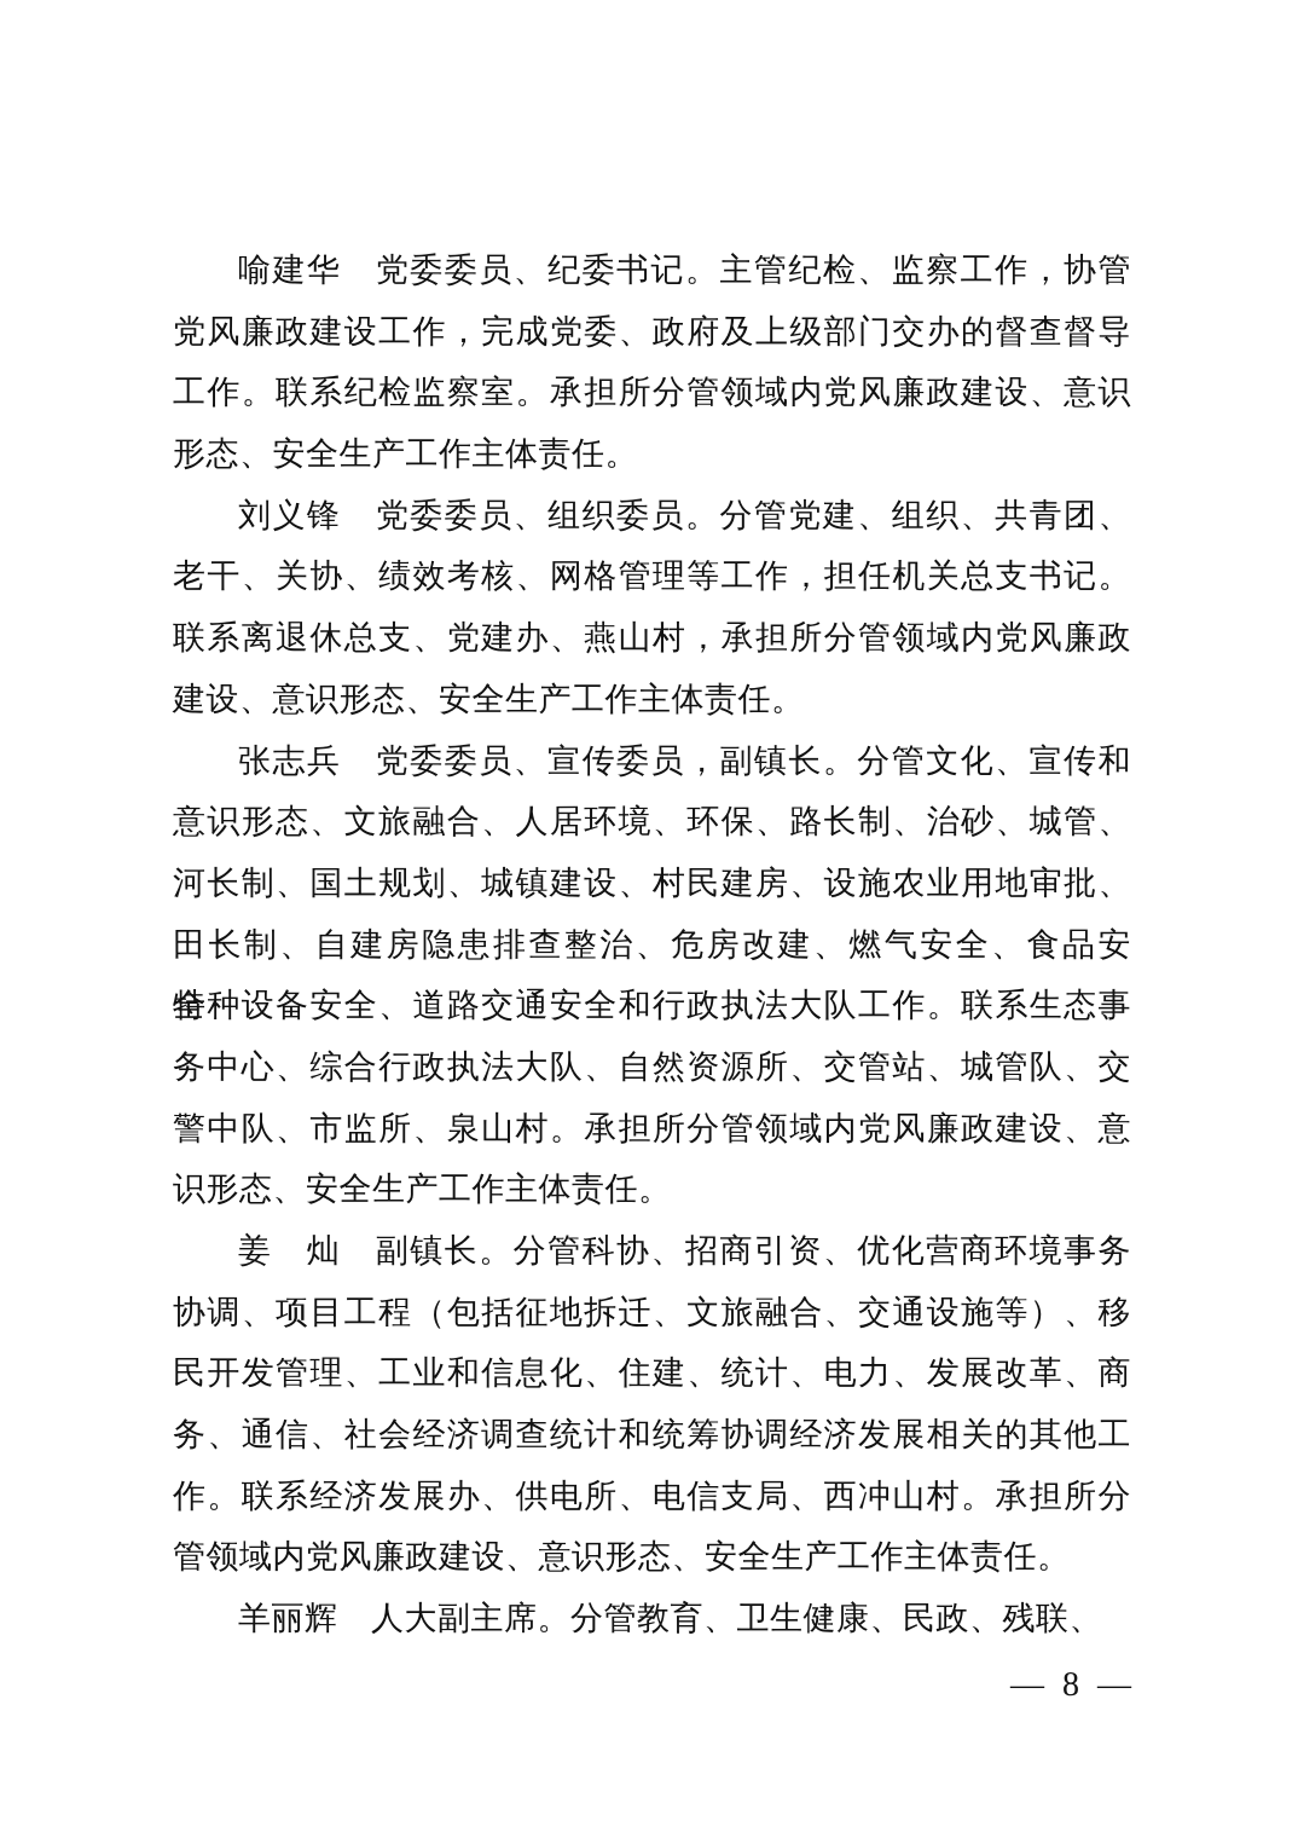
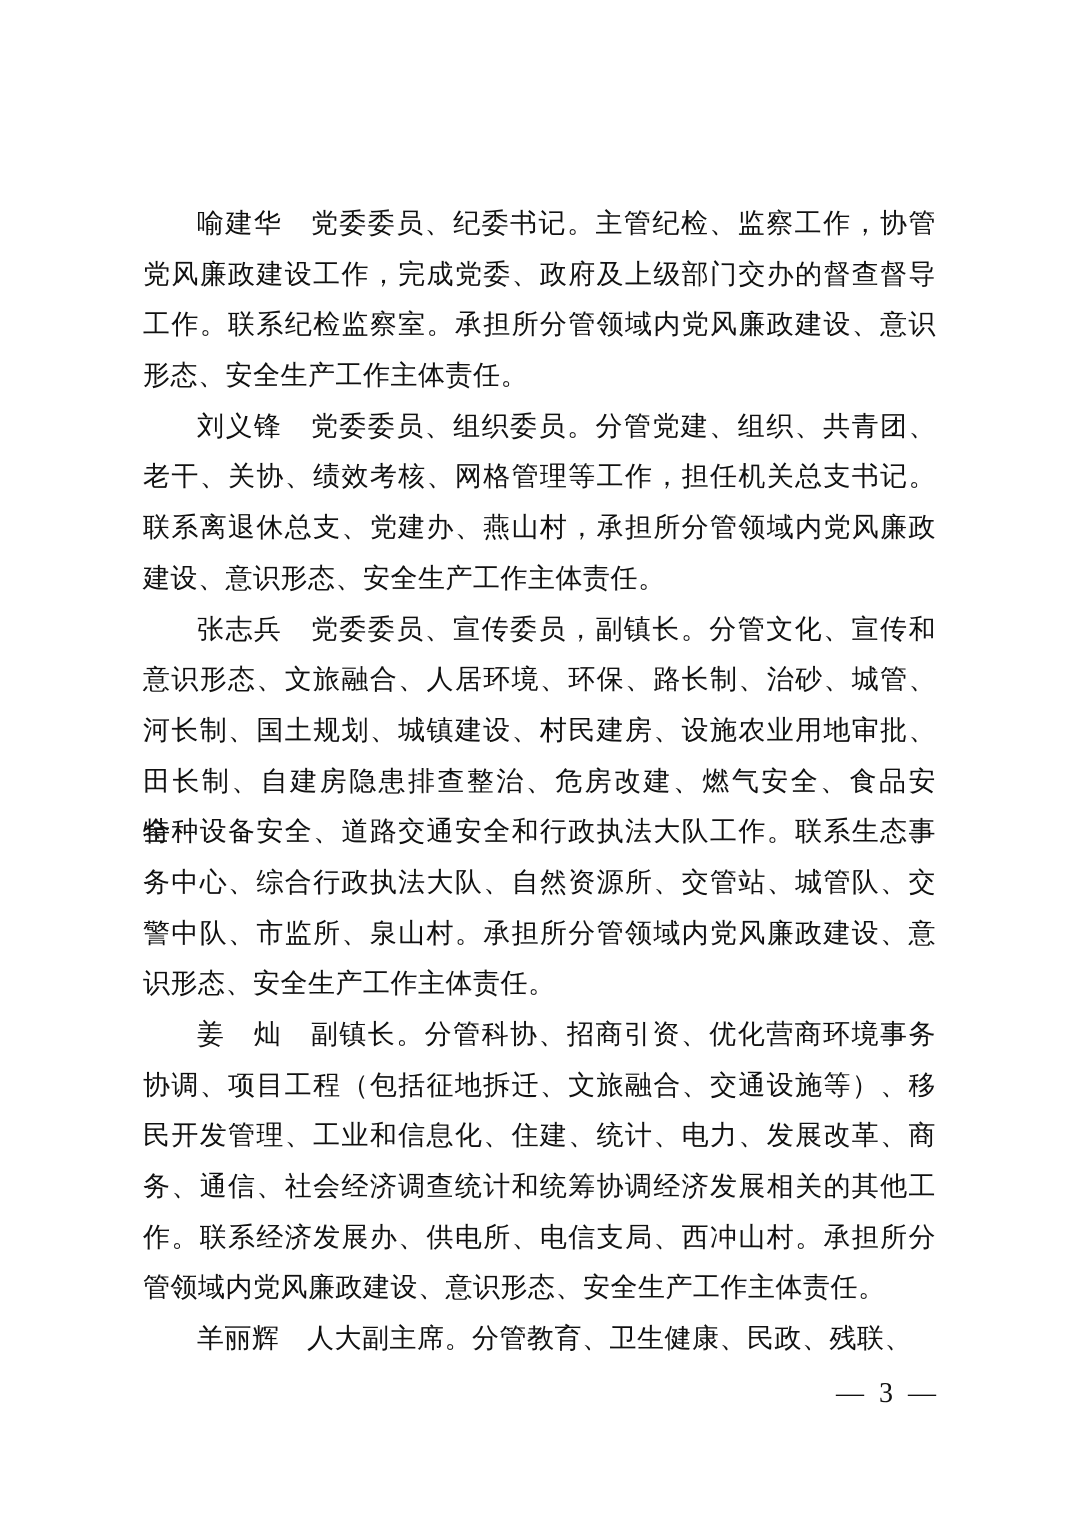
  喻建华 党委委员、纪委书记。主管纪检、监察工作，协管
  党风廉政建设工作，完成党委、政府及上级部门交办的督查督导
  工作。联系纪检监察室。承担所分管领域内党风廉政建设、意识
  形态、安全生产工作主体责任。
  刘义锋 党委委员、组织委员。分管党建、组织、共青团、
  老干、关协、绩效考核、网格管理等工作，担任机关总支书记。
  联系离退休总支、党建办、燕山村，承担所分管领域内党风廉政
  建设、意识形态、安全生产工作主体责任。
  张志兵 党委委员、宣传委员，副镇长。分管文化、宣传和
  意识形态、文旅融合、人居环境、环保、路长制、治砂、城管、
  河长制、国土规划、城镇建设、村民建房、设施农业用地审批、
  田长制、自建房隐患排查整治、危房改建、燃气安全、食品安全、
  特种设备安全、道路交通安全和行政执法大队工作。联系生态事
  务中心、综合行政执法大队、自然资源所、交管站、城管队、交
  警中队、市监所、泉山村。承担所分管领域内党风廉政建设、意
  识形态、安全生产工作主体责任。
  姜 灿 副镇长。分管科协、招商引资、优化营商环境事务
  协调、项目工程（包括征地拆迁、文旅融合、交通设施等）、移
  民开发管理、工业和信息化、住建、统计、电力、发展改革、商
  务、通信、社会经济调查统计和统筹协调经济发展相关的其他工
  作。联系经济发展办、供电所、电信支局、西冲山村。承担所分
  管领域内党风廉政建设、意识形态、安全生产工作主体责任。
  羊丽辉 人大副主席。分管教育、卫生健康、民政、残联、
- — 8 —
+ — 3 —
